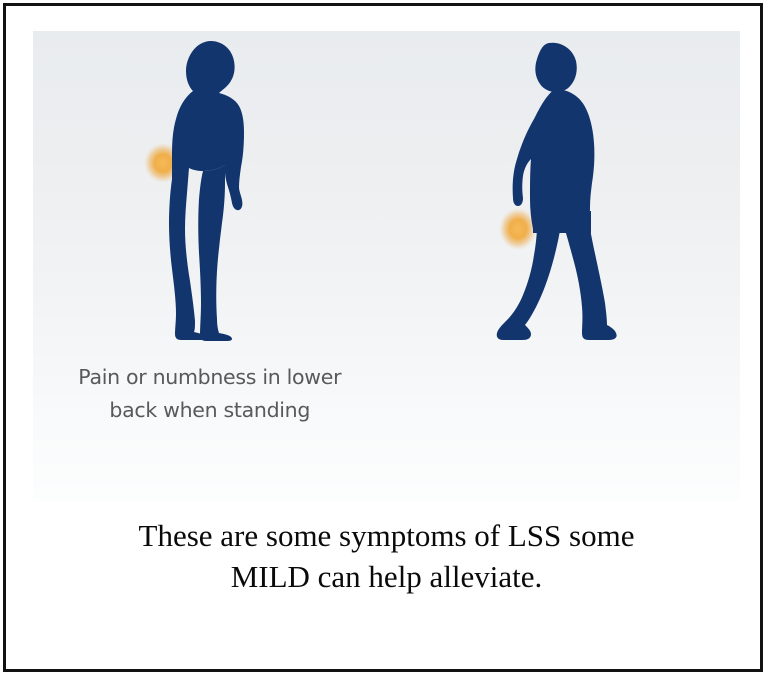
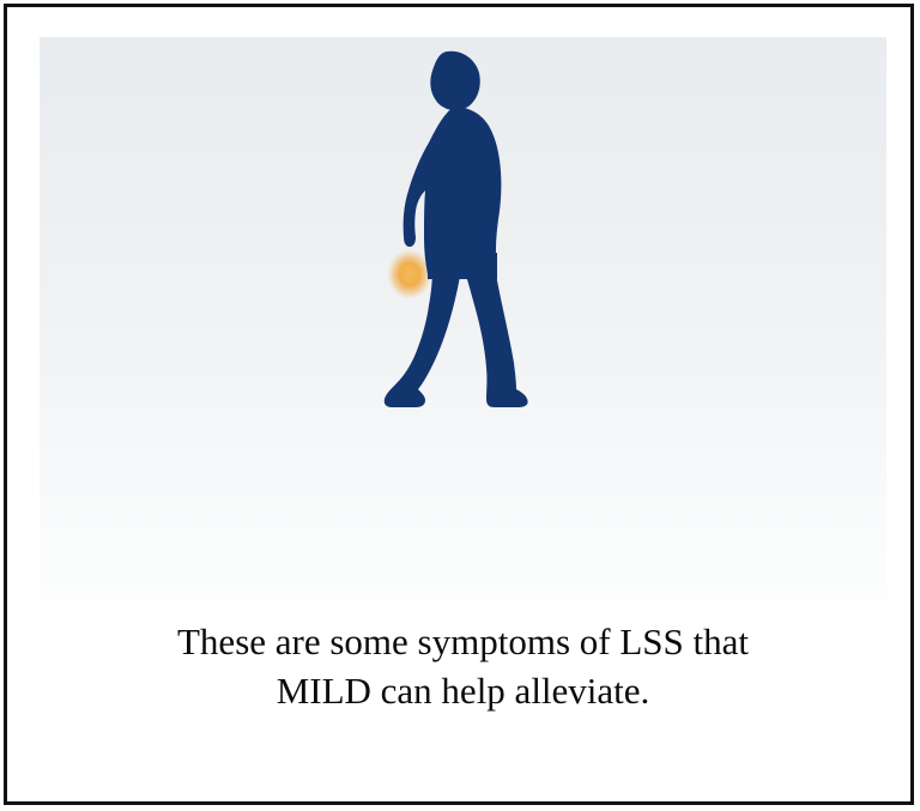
- Pain or numbness in lower
- back when standing
- These are some symptoms of LSS some
+ These are some symptoms of LSS that
  MILD can help alleviate.
